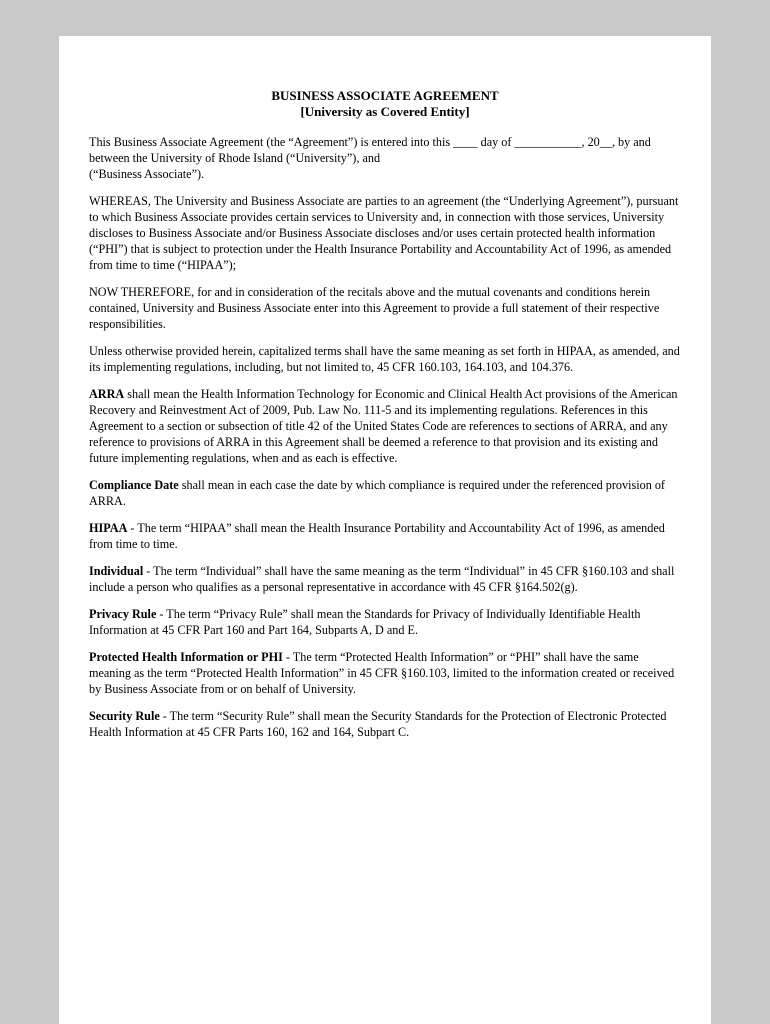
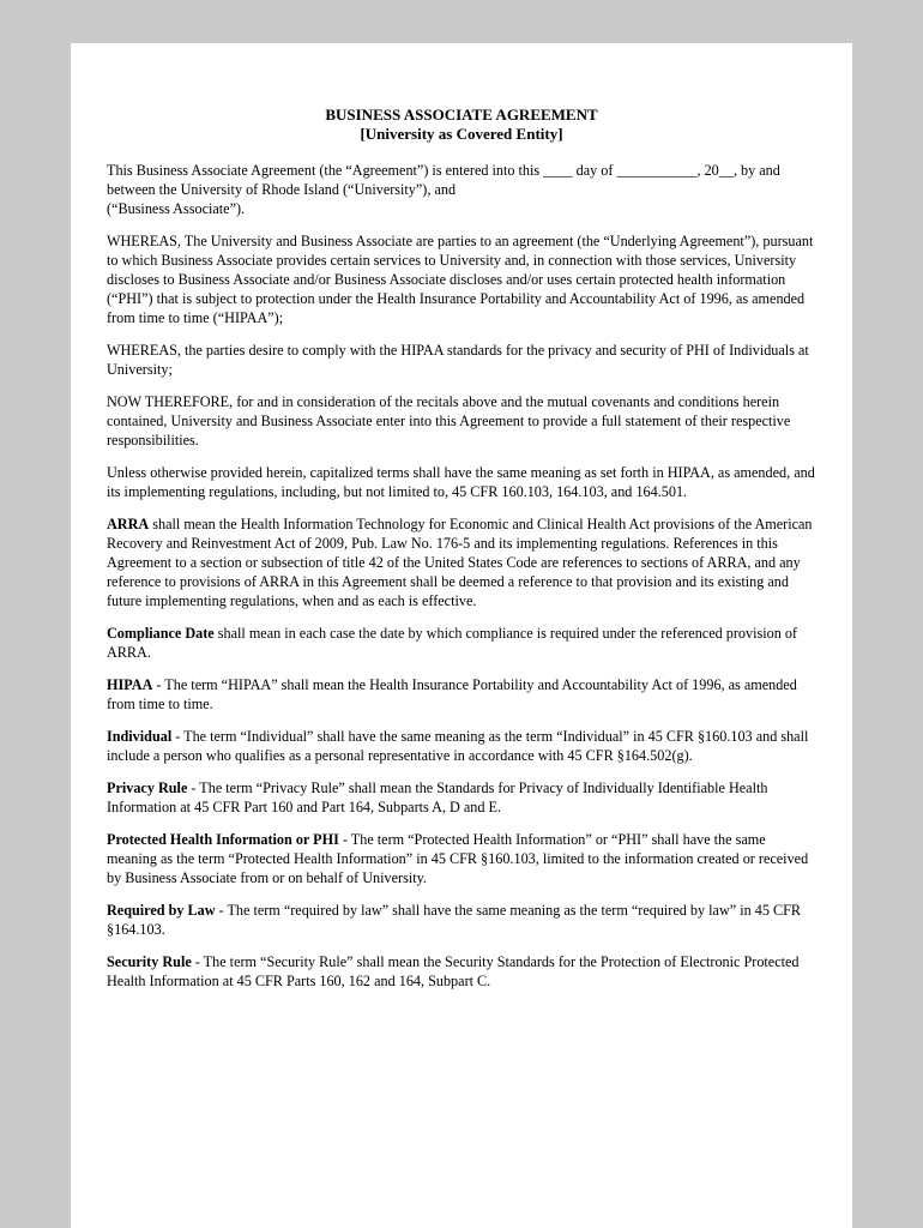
  BUSINESS ASSOCIATE AGREEMENT
  [University as Covered Entity]
  This Business Associate Agreement (the “Agreement”) is entered into this ____ day of ___________, 20__, by and between the University of Rhode Island (“University”), and
  (“Business Associate”).
  WHEREAS, The University and Business Associate are parties to an agreement (the “Underlying Agreement”), pursuant to which Business Associate provides certain services to University and, in connection with those services, University discloses to Business Associate and/or Business Associate discloses and/or uses certain protected health information (“PHI”) that is subject to protection under the Health Insurance Portability and Accountability Act of 1996, as amended from time to time (“HIPAA”);
+ WHEREAS, the parties desire to comply with the HIPAA standards for the privacy and security of PHI of Individuals at University;
  NOW THEREFORE, for and in consideration of the recitals above and the mutual covenants and conditions herein contained, University and Business Associate enter into this Agreement to provide a full statement of their respective responsibilities.
- Unless otherwise provided herein, capitalized terms shall have the same meaning as set forth in HIPAA, as amended, and its implementing regulations, including, but not limited to, 45 CFR 160.103, 164.103, and 104.376.
+ Unless otherwise provided herein, capitalized terms shall have the same meaning as set forth in HIPAA, as amended, and its implementing regulations, including, but not limited to, 45 CFR 160.103, 164.103, and 164.501.
- ARRA shall mean the Health Information Technology for Economic and Clinical Health Act provisions of the American Recovery and Reinvestment Act of 2009, Pub. Law No. 111-5 and its implementing regulations. References in this Agreement to a section or subsection of title 42 of the United States Code are references to sections of ARRA, and any reference to provisions of ARRA in this Agreement shall be deemed a reference to that provision and its existing and future implementing regulations, when and as each is effective.
+ ARRA shall mean the Health Information Technology for Economic and Clinical Health Act provisions of the American Recovery and Reinvestment Act of 2009, Pub. Law No. 176-5 and its implementing regulations. References in this Agreement to a section or subsection of title 42 of the United States Code are references to sections of ARRA, and any reference to provisions of ARRA in this Agreement shall be deemed a reference to that provision and its existing and future implementing regulations, when and as each is effective.
  Compliance Date shall mean in each case the date by which compliance is required under the referenced provision of ARRA.
  HIPAA - The term “HIPAA” shall mean the Health Insurance Portability and Accountability Act of 1996, as amended from time to time.
  Individual - The term “Individual” shall have the same meaning as the term “Individual” in 45 CFR §160.103 and shall include a person who qualifies as a personal representative in accordance with 45 CFR §164.502(g).
  Privacy Rule - The term “Privacy Rule” shall mean the Standards for Privacy of Individually Identifiable Health Information at 45 CFR Part 160 and Part 164, Subparts A, D and E.
  Protected Health Information or PHI - The term “Protected Health Information” or “PHI” shall have the same meaning as the term “Protected Health Information” in 45 CFR §160.103, limited to the information created or received by Business Associate from or on behalf of University.
+ Required by Law - The term “required by law” shall have the same meaning as the term “required by law” in 45 CFR §164.103.
  Security Rule - The term “Security Rule” shall mean the Security Standards for the Protection of Electronic Protected Health Information at 45 CFR Parts 160, 162 and 164, Subpart C.
